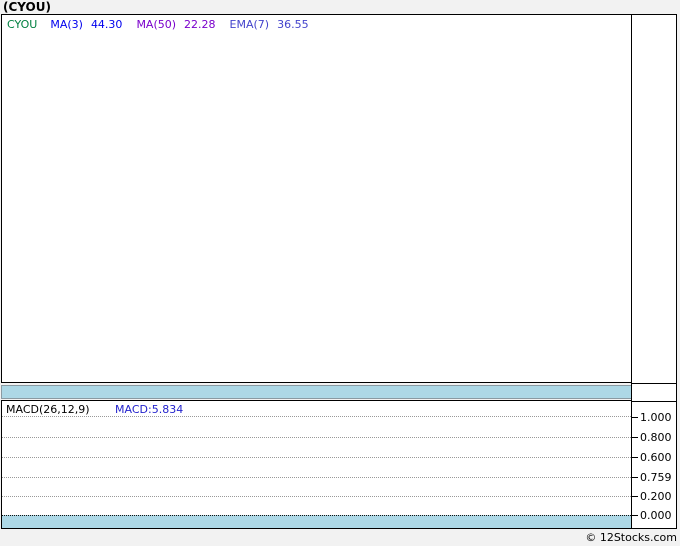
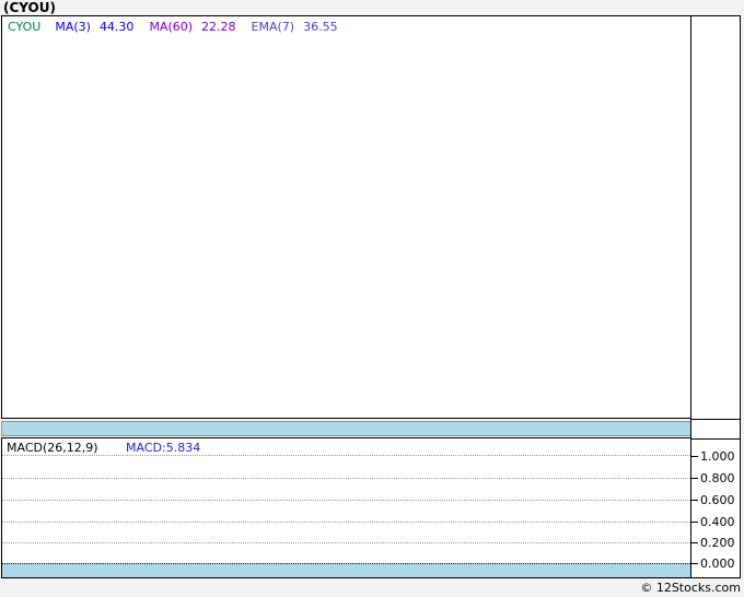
  (CYOU)
  CYOU
  MA(3)
  44.30
- MA(50)
+ MA(60)
  22.28
  EMA(7)
  36.55
  MACD(26,12,9) MACD:5.834
  1.000
  0.800
  0.600
- 0.759
+ 0.400
  0.200
  0.000
  © 12Stocks.com
